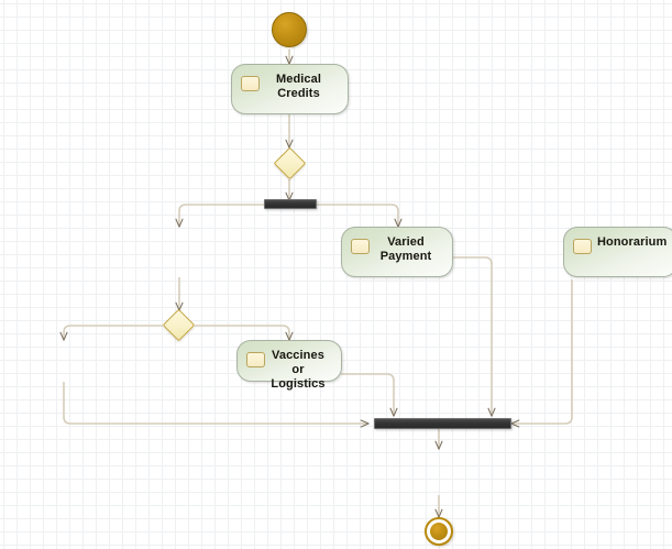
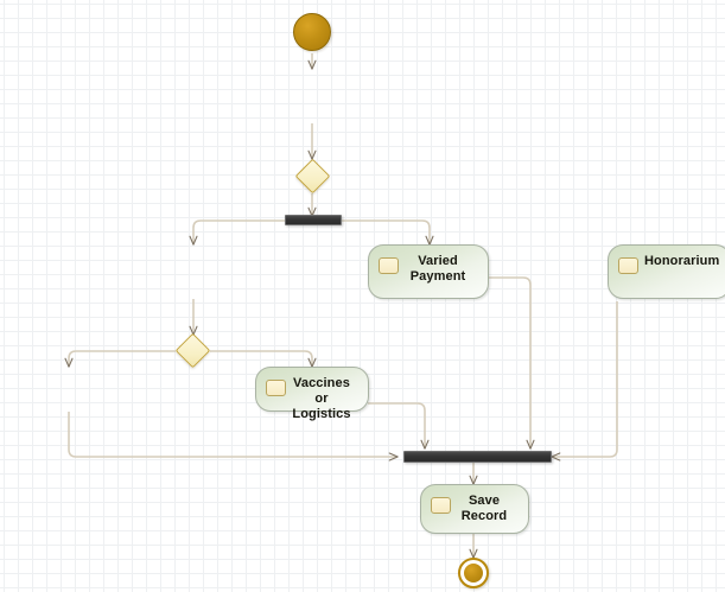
- Medical Credits
  Varied Payment
  Honorarium
  Vaccines or
  Logistics
+ Save Record
